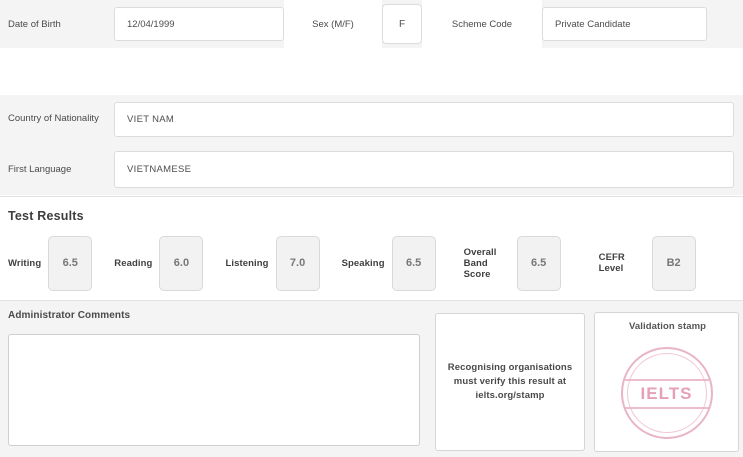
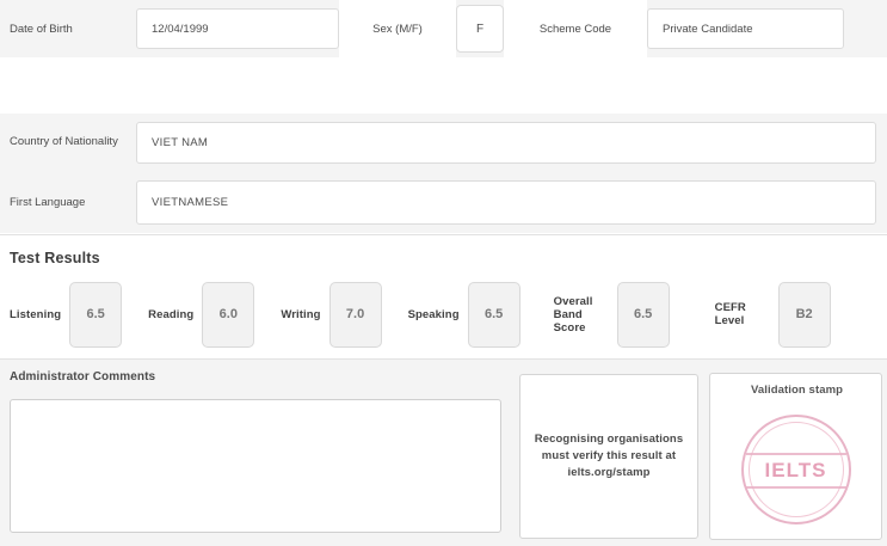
  Date of Birth
  12/04/1999
  Sex (M/F)
  F
  Scheme Code
  Private Candidate
  Country of Nationality
  VIET NAM
  First Language
  VIETNAMESE
  Test Results
- Writing
+ Listening
  6.5
  Reading
  6.0
- Listening
+ Writing
  7.0
  Speaking
  6.5
  Overall Band Score
  6.5
  CEFR Level
  B2
  Administrator Comments
  Recognising organisations must verify this result at ielts.org/stamp
  Validation stamp
  IELTS
